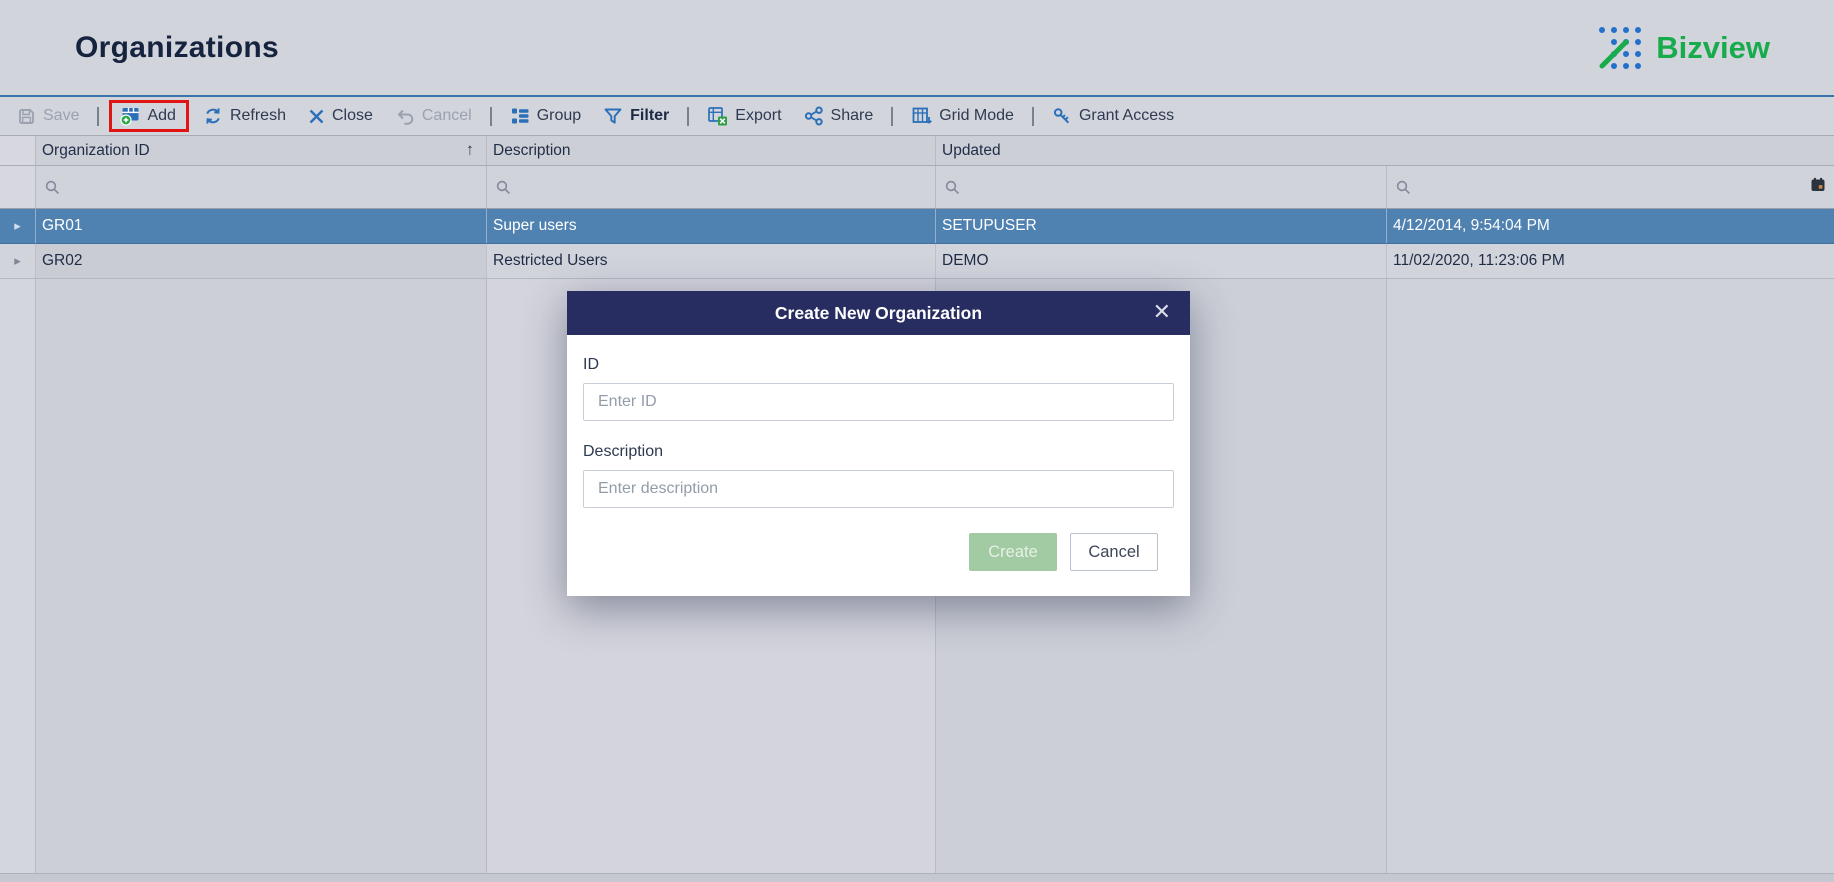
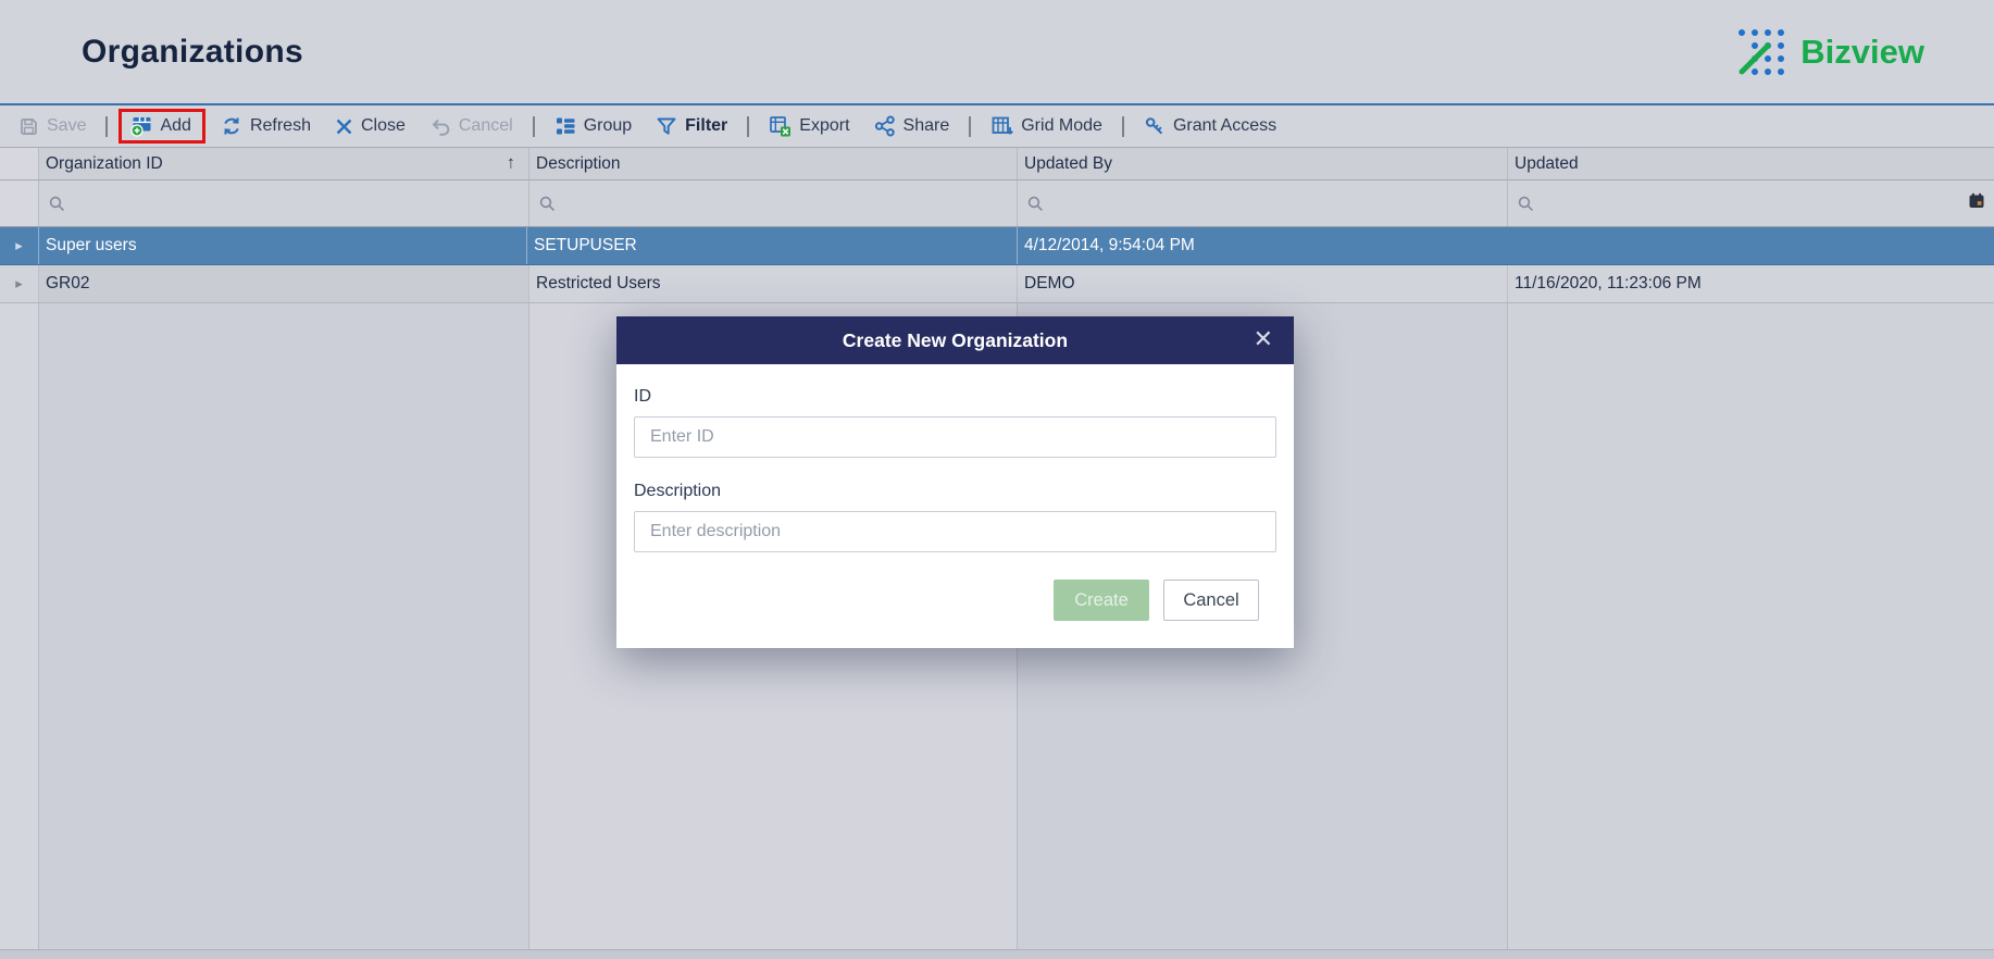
  Organizations
  Bizview
  Save
  Add
  Refresh
  Close
  Cancel
  Group
  Filter
  Export
  Share
  Grid Mode
  Grant Access
  Organization ID
  ↑
  Description
+ Updated By
  Updated
  ▸
- GR01
  Super users
  SETUPUSER
  4/12/2014, 9:54:04 PM
  ▸
  GR02
  Restricted Users
  DEMO
- 11/02/2020, 11:23:06 PM
+ 11/16/2020, 11:23:06 PM
  Create New Organization
  ✕
  ID
  Enter ID
  Description
  Enter description
  Create
  Cancel
